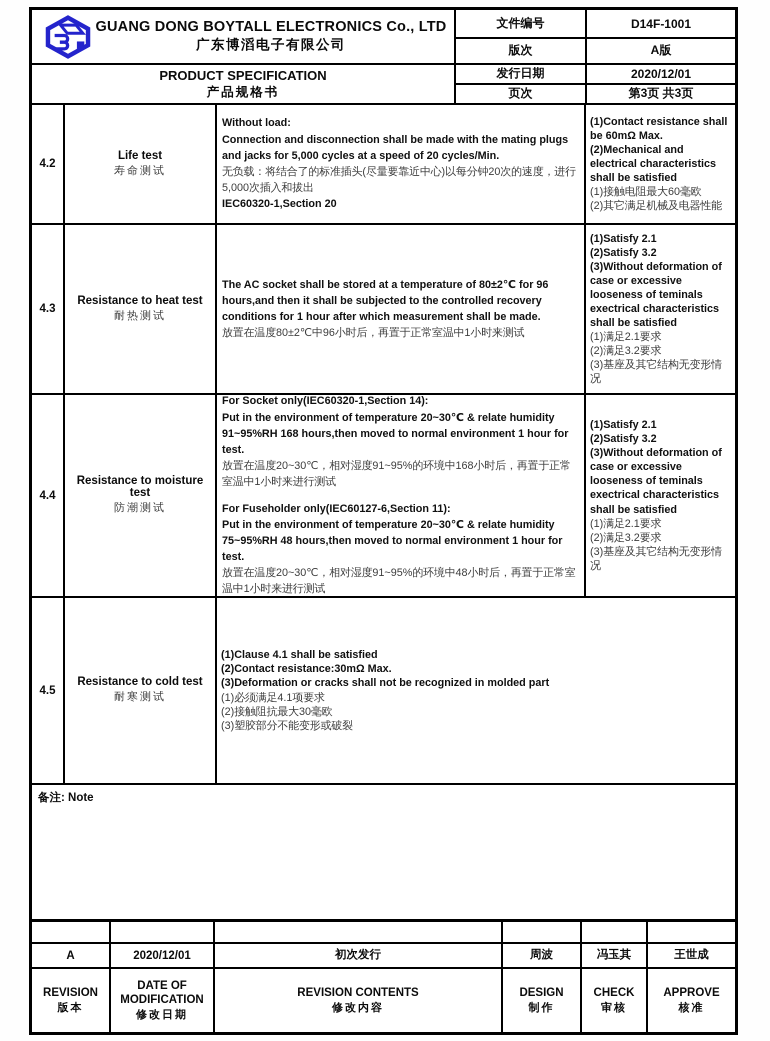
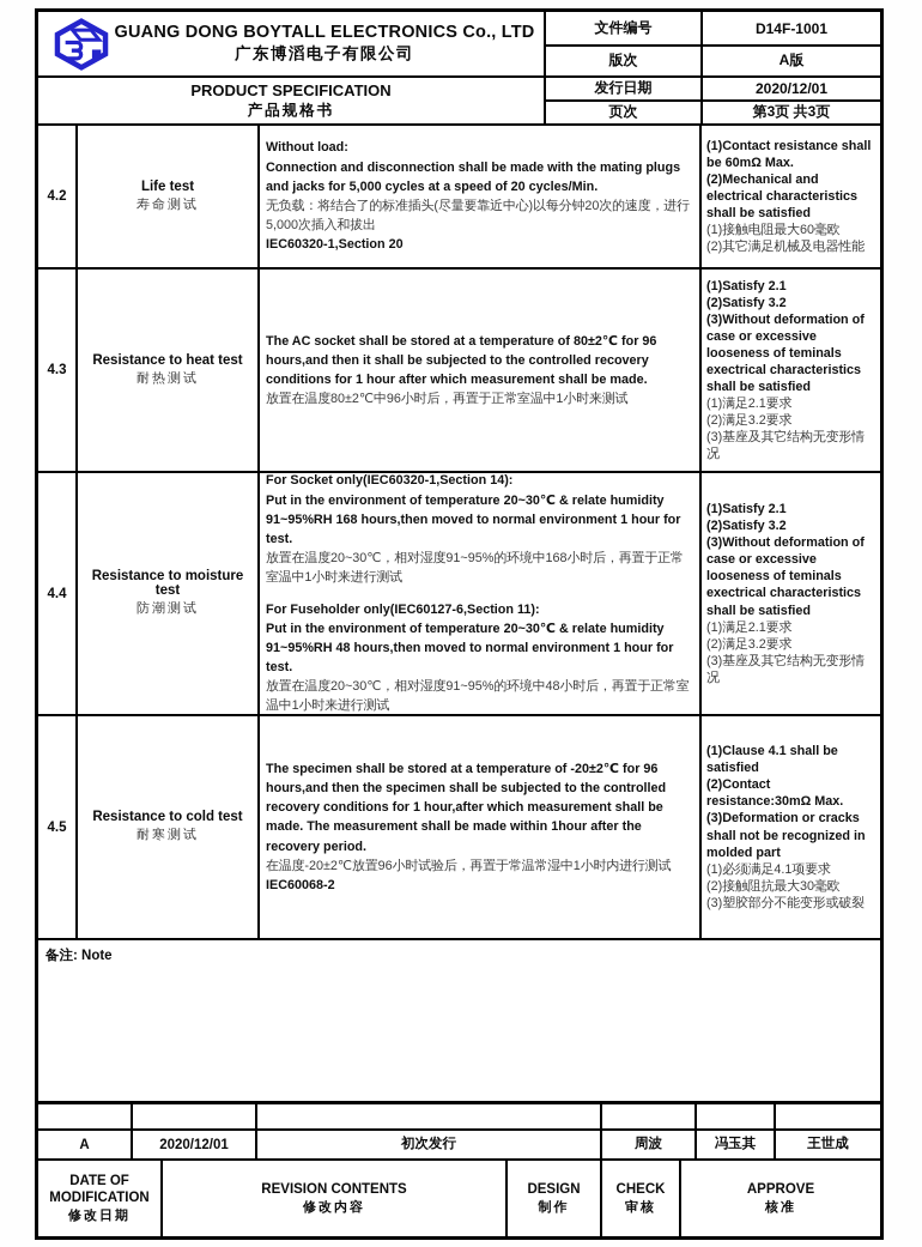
  GUANG DONG BOYTALL ELECTRONICS Co., LTD
  广东博滔电子有限公司
  PRODUCT SPECIFICATION
  产品规格书
  文件编号
  D14F-1001
  版次
  A版
  发行日期
  2020/12/01
  页次
  第3页 共3页
  4.2
  Life test
  寿命测试
  Without load:
  Connection and disconnection shall be made with the mating plugs and jacks for 5,000 cycles at a speed of 20 cycles/Min.
  无负载：将结合了的标准插头(尽量要靠近中心)以每分钟20次的速度，进行5,000次插入和拔出
  IEC60320-1,Section 20
  (1)Contact resistance shall be 60mΩ Max.
  (2)Mechanical and electrical characteristics shall be satisfied
  (1)接触电阻最大60毫欧
  (2)其它满足机械及电器性能
  4.3
  Resistance to heat test
  耐热测试
  The AC socket shall be stored at a temperature of 80±2℃ for 96 hours,and then it shall be subjected to the controlled recovery conditions for 1 hour after which measurement shall be made.
  放置在温度80±2℃中96小时后，再置于正常室温中1小时来测试
  (1)Satisfy 2.1
  (2)Satisfy 3.2
  (3)Without deformation of case or excessive looseness of teminals exectrical characteristics shall be satisfied
  (1)满足2.1要求
  (2)满足3.2要求
  (3)基座及其它结构无变形情况
  4.4
  Resistance to moisture test
  防潮测试
  For Socket only(IEC60320-1,Section 14):
  Put in the environment of temperature 20~30℃ & relate humidity 91~95%RH 168 hours,then moved to normal environment 1 hour for test.
  放置在温度20~30℃，相对湿度91~95%的环境中168小时后，再置于正常室温中1小时来进行测试
  For Fuseholder only(IEC60127-6,Section 11):
- Put in the environment of temperature 20~30℃ & relate humidity 75~95%RH 48 hours,then moved to normal environment 1 hour for test.
+ Put in the environment of temperature 20~30℃ & relate humidity 91~95%RH 48 hours,then moved to normal environment 1 hour for test.
  放置在温度20~30℃，相对湿度91~95%的环境中48小时后，再置于正常室温中1小时来进行测试
  (1)Satisfy 2.1
  (2)Satisfy 3.2
  (3)Without deformation of case or excessive looseness of teminals exectrical characteristics shall be satisfied
  (1)满足2.1要求
  (2)满足3.2要求
  (3)基座及其它结构无变形情况
  4.5
  Resistance to cold test
  耐寒测试
+ The specimen shall be stored at a temperature of -20±2℃ for 96 hours,and then the specimen shall be subjected to the controlled recovery conditions for 1 hour,after which measurement shall be made. The measurement shall be made within 1hour after the recovery period.
+ 在温度-20±2℃放置96小时试验后，再置于常温常湿中1小时内进行测试
+ IEC60068-2
  (1)Clause 4.1 shall be satisfied
  (2)Contact resistance:30mΩ Max.
  (3)Deformation or cracks shall not be recognized in molded part
  (1)必须满足4.1项要求
  (2)接触阻抗最大30毫欧
  (3)塑胶部分不能变形或破裂
  备注: Note
  A
  2020/12/01
  初次发行
  周波
  冯玉其
  王世成
- REVISION
- 版本
  DATE OF MODIFICATION
  修改日期
  REVISION CONTENTS
  修改内容
  DESIGN
  制作
  CHECK
  审核
  APPROVE
  核准
